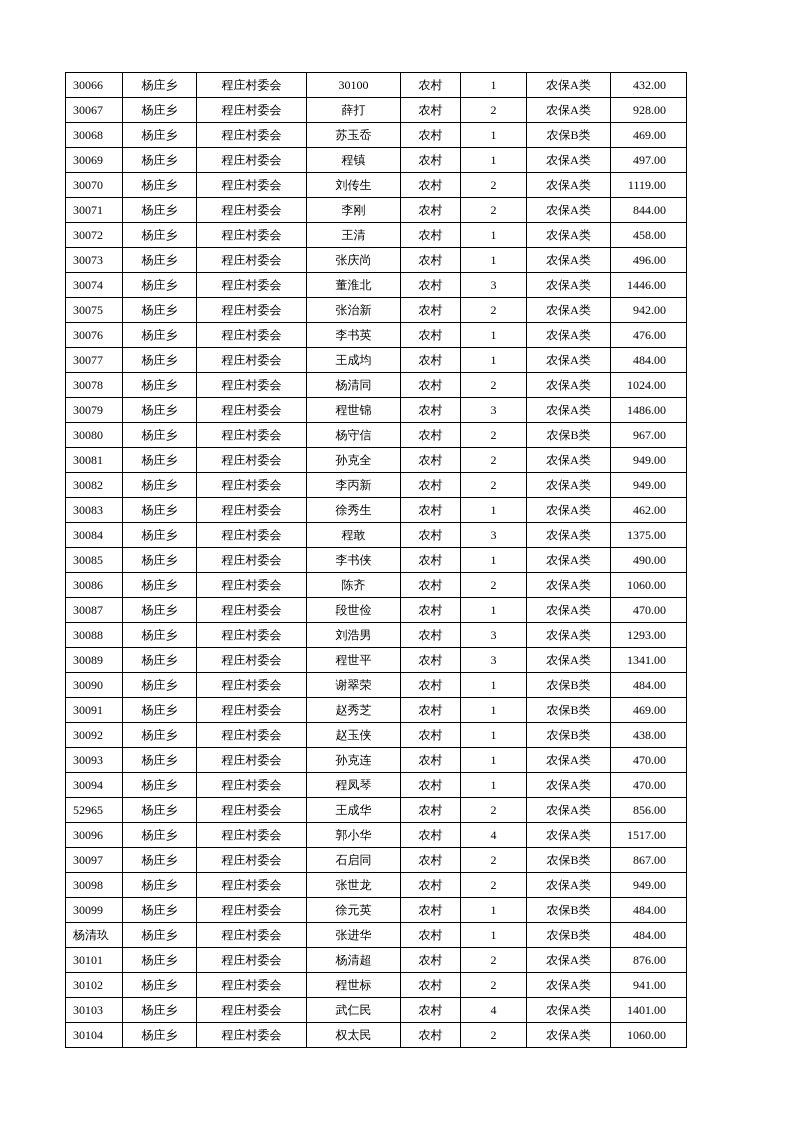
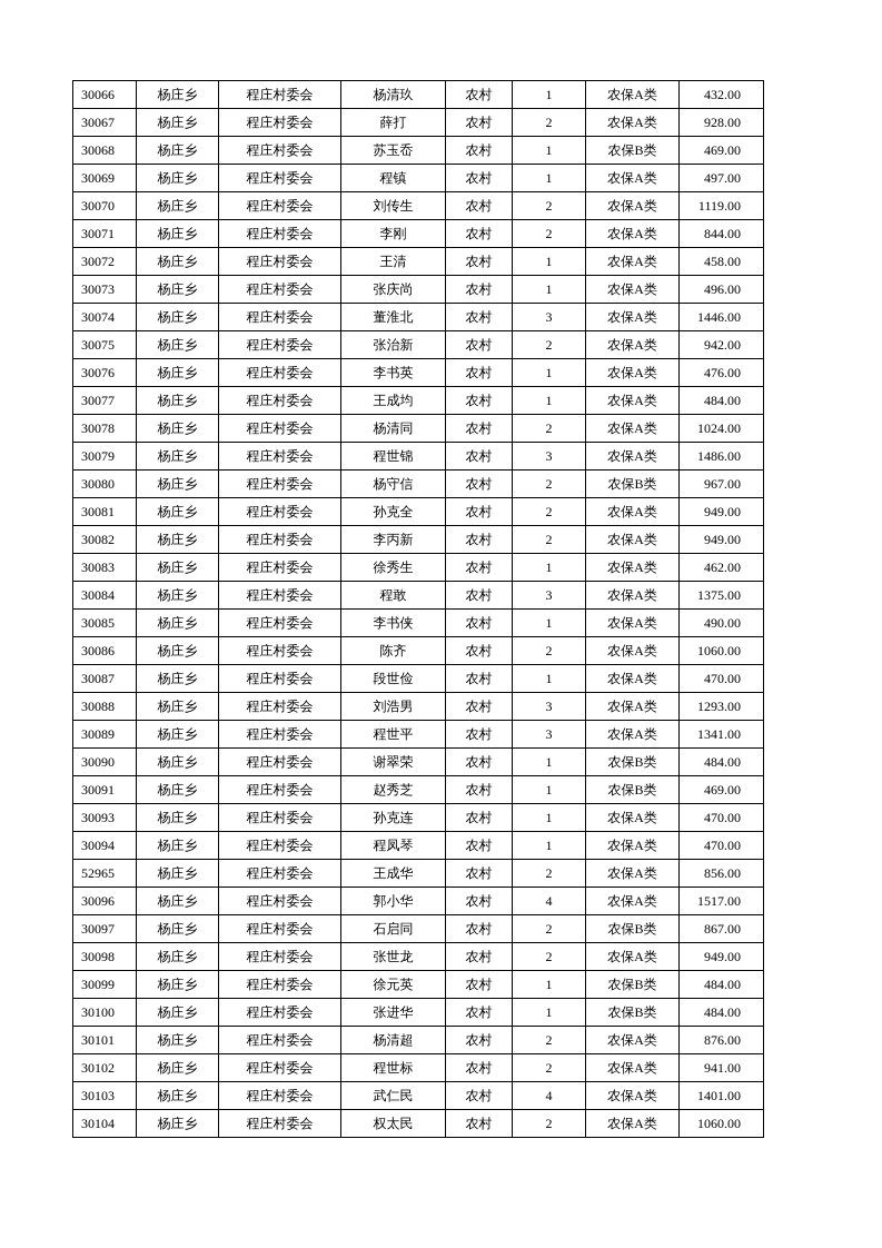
- 30066	杨庄乡	程庄村委会	30100	农村	1	农保A类	432.00
+ 30066	杨庄乡	程庄村委会	杨清玖	农村	1	农保A类	432.00
  30067	杨庄乡	程庄村委会	薛打	农村	2	农保A类	928.00
  30068	杨庄乡	程庄村委会	苏玉岙	农村	1	农保B类	469.00
  30069	杨庄乡	程庄村委会	程镇	农村	1	农保A类	497.00
  30070	杨庄乡	程庄村委会	刘传生	农村	2	农保A类	1119.00
  30071	杨庄乡	程庄村委会	李刚	农村	2	农保A类	844.00
  30072	杨庄乡	程庄村委会	王清	农村	1	农保A类	458.00
  30073	杨庄乡	程庄村委会	张庆尚	农村	1	农保A类	496.00
  30074	杨庄乡	程庄村委会	董淮北	农村	3	农保A类	1446.00
  30075	杨庄乡	程庄村委会	张治新	农村	2	农保A类	942.00
  30076	杨庄乡	程庄村委会	李书英	农村	1	农保A类	476.00
  30077	杨庄乡	程庄村委会	王成均	农村	1	农保A类	484.00
  30078	杨庄乡	程庄村委会	杨清同	农村	2	农保A类	1024.00
  30079	杨庄乡	程庄村委会	程世锦	农村	3	农保A类	1486.00
  30080	杨庄乡	程庄村委会	杨守信	农村	2	农保B类	967.00
  30081	杨庄乡	程庄村委会	孙克全	农村	2	农保A类	949.00
  30082	杨庄乡	程庄村委会	李丙新	农村	2	农保A类	949.00
  30083	杨庄乡	程庄村委会	徐秀生	农村	1	农保A类	462.00
  30084	杨庄乡	程庄村委会	程敢	农村	3	农保A类	1375.00
  30085	杨庄乡	程庄村委会	李书侠	农村	1	农保A类	490.00
  30086	杨庄乡	程庄村委会	陈齐	农村	2	农保A类	1060.00
  30087	杨庄乡	程庄村委会	段世俭	农村	1	农保A类	470.00
  30088	杨庄乡	程庄村委会	刘浩男	农村	3	农保A类	1293.00
  30089	杨庄乡	程庄村委会	程世平	农村	3	农保A类	1341.00
  30090	杨庄乡	程庄村委会	谢翠荣	农村	1	农保B类	484.00
  30091	杨庄乡	程庄村委会	赵秀芝	农村	1	农保B类	469.00
- 30092	杨庄乡	程庄村委会	赵玉侠	农村	1	农保B类	438.00
  30093	杨庄乡	程庄村委会	孙克连	农村	1	农保A类	470.00
  30094	杨庄乡	程庄村委会	程凤琴	农村	1	农保A类	470.00
  52965	杨庄乡	程庄村委会	王成华	农村	2	农保A类	856.00
  30096	杨庄乡	程庄村委会	郭小华	农村	4	农保A类	1517.00
  30097	杨庄乡	程庄村委会	石启同	农村	2	农保B类	867.00
  30098	杨庄乡	程庄村委会	张世龙	农村	2	农保A类	949.00
  30099	杨庄乡	程庄村委会	徐元英	农村	1	农保B类	484.00
- 杨清玖	杨庄乡	程庄村委会	张进华	农村	1	农保B类	484.00
+ 30100	杨庄乡	程庄村委会	张进华	农村	1	农保B类	484.00
  30101	杨庄乡	程庄村委会	杨清超	农村	2	农保A类	876.00
  30102	杨庄乡	程庄村委会	程世标	农村	2	农保A类	941.00
  30103	杨庄乡	程庄村委会	武仁民	农村	4	农保A类	1401.00
  30104	杨庄乡	程庄村委会	权太民	农村	2	农保A类	1060.00
